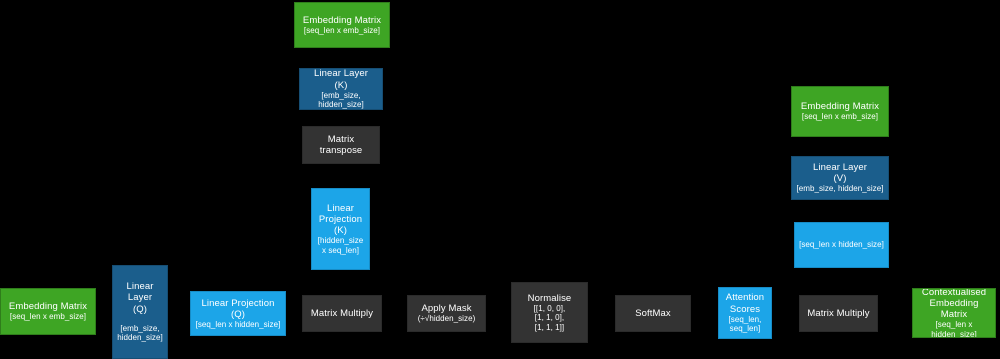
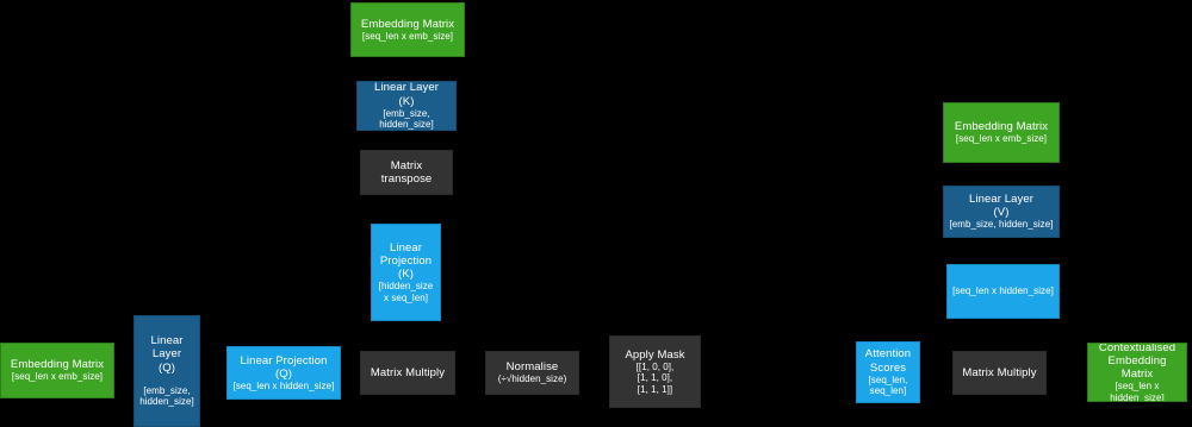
  Embedding Matrix
  [seq_len x emb_size]
  Linear Layer
  (K)
  [emb_size, hidden_size]
  Matrix
  transpose
  Linear
  Projection
  (K)
  [hidden_size
  x seq_len]
  Embedding Matrix
  [seq_len x emb_size]
  Linear
  Layer
  (Q)
  [emb_size,
  hidden_size]
  Linear Projection (Q)
  [seq_len x hidden_size]
  Matrix Multiply
- Apply Mask
+ Normalise
  (÷√hidden_size)
- Normalise
+ Apply Mask
  [[1, 0, 0],
  [1, 1, 0],
  [1, 1, 1]]
- SoftMax
  Attention
  Scores
  [seq_len,
  seq_len]
  Matrix Multiply
  Contextualised
  Embedding Matrix
  [seq_len x hidden_size]
  Embedding Matrix
  [seq_len x emb_size]
  Linear Layer
  (V)
  [emb_size, hidden_size]
  [seq_len x hidden_size]
